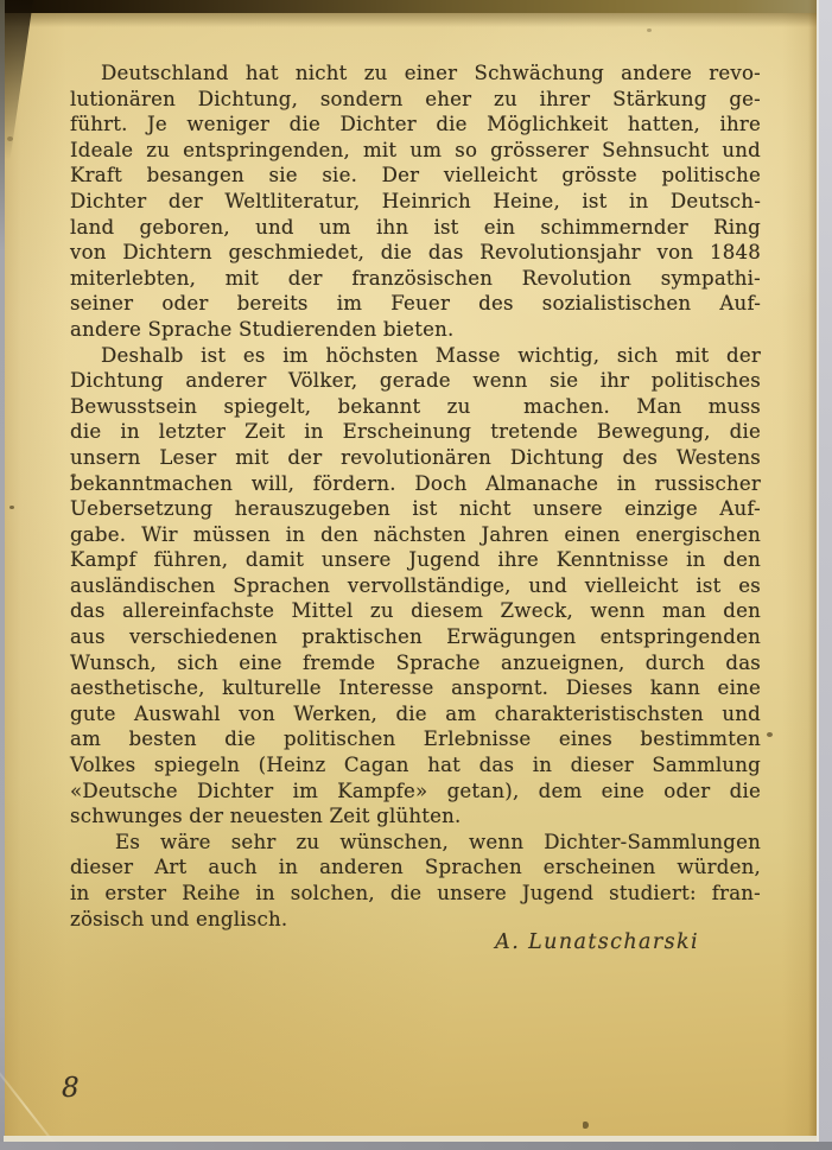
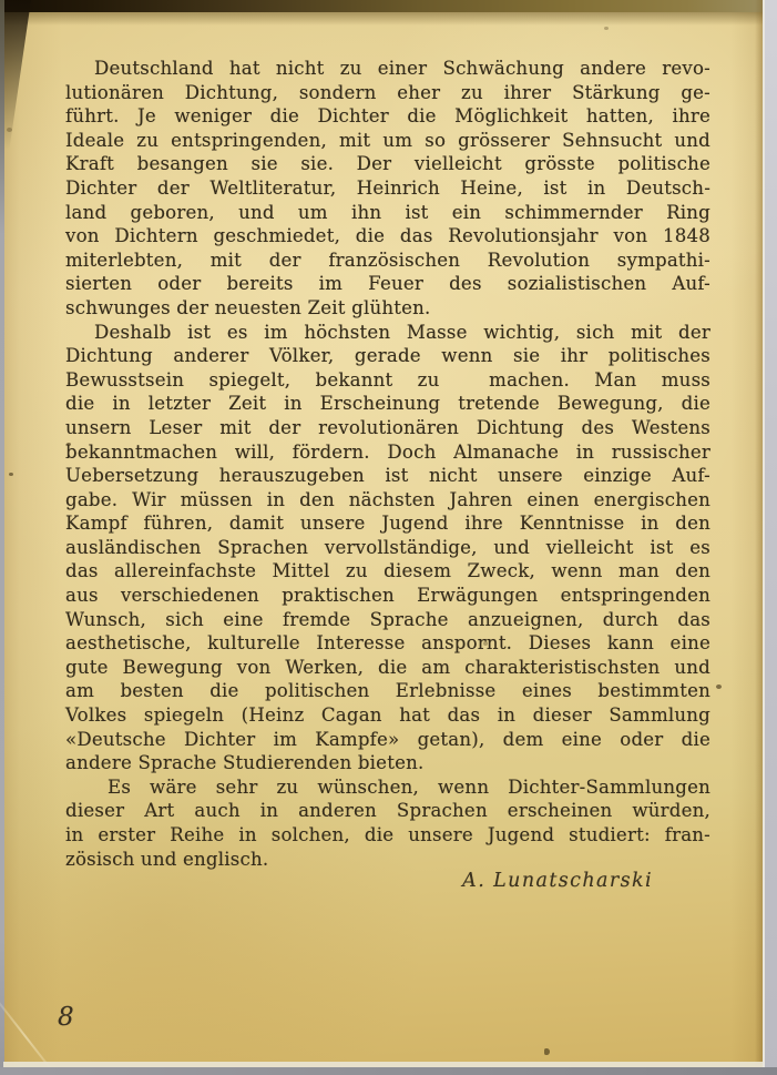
  Deutschland hat nicht zu einer Schwächung andere revo-
  lutionären Dichtung, sondern eher zu ihrer Stärkung ge-
  führt. Je weniger die Dichter die Möglichkeit hatten, ihre
  Ideale zu entspringenden, mit um so grösserer Sehnsucht und
  Kraft besangen sie sie. Der vielleicht grösste politische
  Dichter der Weltliteratur, Heinrich Heine, ist in Deutsch-
  land geboren, und um ihn ist ein schimmernder Ring
  von Dichtern geschmiedet, die das Revolutionsjahr von 1848
  miterlebten, mit der französischen Revolution sympathi-
- seiner oder bereits im Feuer des sozialistischen Auf-
+ sierten oder bereits im Feuer des sozialistischen Auf-
- andere Sprache Studierenden bieten.
+ schwunges der neuesten Zeit glühten.
  Deshalb ist es im höchsten Masse wichtig, sich mit der
  Dichtung anderer Völker, gerade wenn sie ihr politisches
  Bewusstsein spiegelt, bekannt zu machen. Man muss
  die in letzter Zeit in Erscheinung tretende Bewegung, die
  unsern Leser mit der revolutionären Dichtung des Westens
  bekanntmachen will, fördern. Doch Almanache in russischer
  Uebersetzung herauszugeben ist nicht unsere einzige Auf-
  gabe. Wir müssen in den nächsten Jahren einen energischen
  Kampf führen, damit unsere Jugend ihre Kenntnisse in den
  ausländischen Sprachen vervollständige, und vielleicht ist es
  das allereinfachste Mittel zu diesem Zweck, wenn man den
  aus verschiedenen praktischen Erwägungen entspringenden
  Wunsch, sich eine fremde Sprache anzueignen, durch das
  aesthetische, kulturelle Interesse anspornt. Dieses kann eine
- gute Auswahl von Werken, die am charakteristischsten und
+ gute Bewegung von Werken, die am charakteristischsten und
  am besten die politischen Erlebnisse eines bestimmten
  Volkes spiegeln (Heinz Cagan hat das in dieser Sammlung
  «Deutsche Dichter im Kampfe» getan), dem eine oder die
- schwunges der neuesten Zeit glühten.
+ andere Sprache Studierenden bieten.
  Es wäre sehr zu wünschen, wenn Dichter-Sammlungen
  dieser Art auch in anderen Sprachen erscheinen würden,
  in erster Reihe in solchen, die unsere Jugend studiert: fran-
  zösisch und englisch.
  A. Lunatscharski
  8
